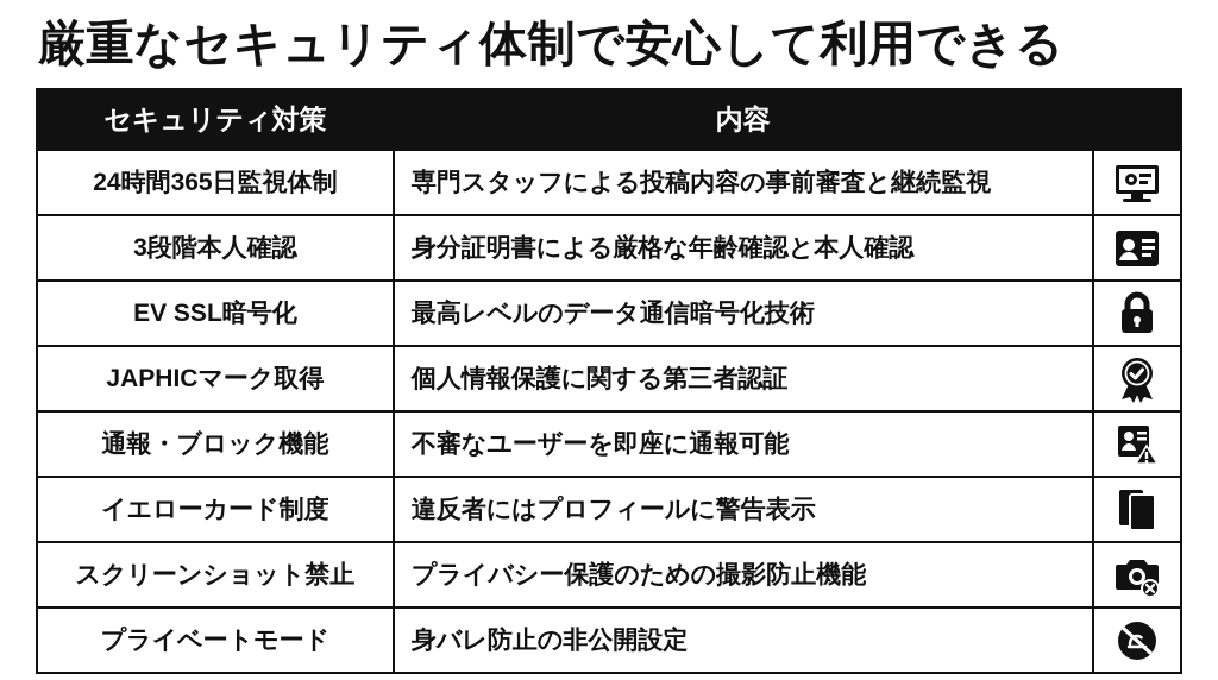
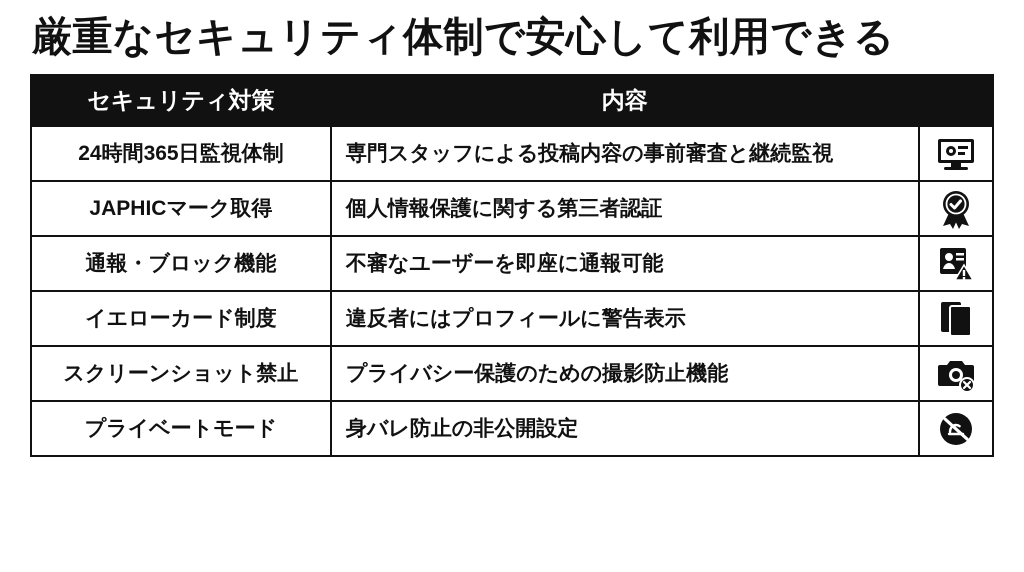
  厳重なセキュリティ体制で安心して利用できる
  セキュリティ対策	内容
  24時間365日監視体制	専門スタッフによる投稿内容の事前審査と継続監視
- 3段階本人確認	身分証明書による厳格な年齢確認と本人確認
- EV SSL暗号化	最高レベルのデータ通信暗号化技術
  JAPHICマーク取得	個人情報保護に関する第三者認証
  通報・ブロック機能	不審なユーザーを即座に通報可能
  イエローカード制度	違反者にはプロフィールに警告表示
  スクリーンショット禁止	プライバシー保護のための撮影防止機能
  プライベートモード	身バレ防止の非公開設定
